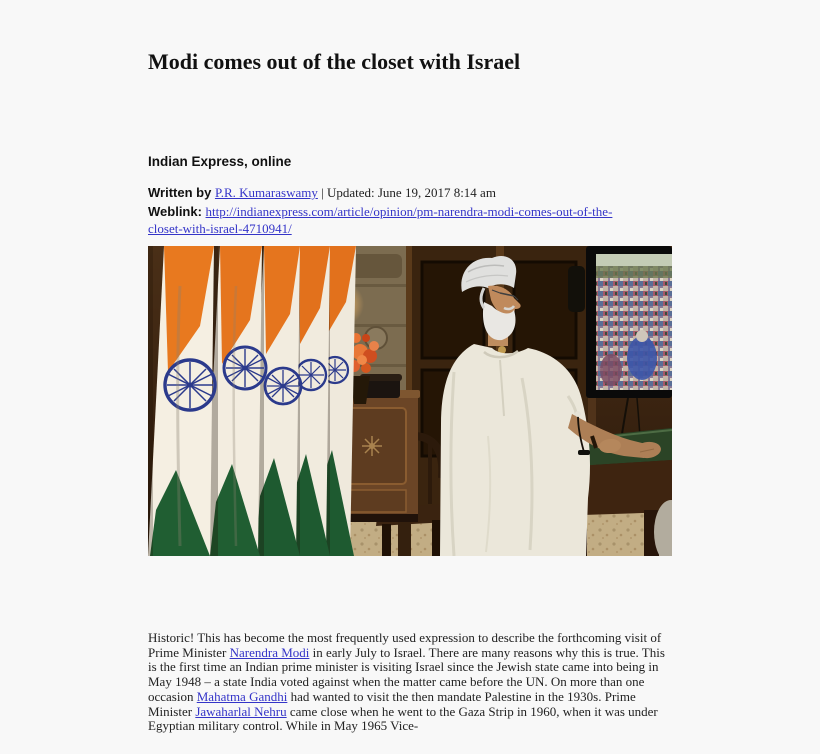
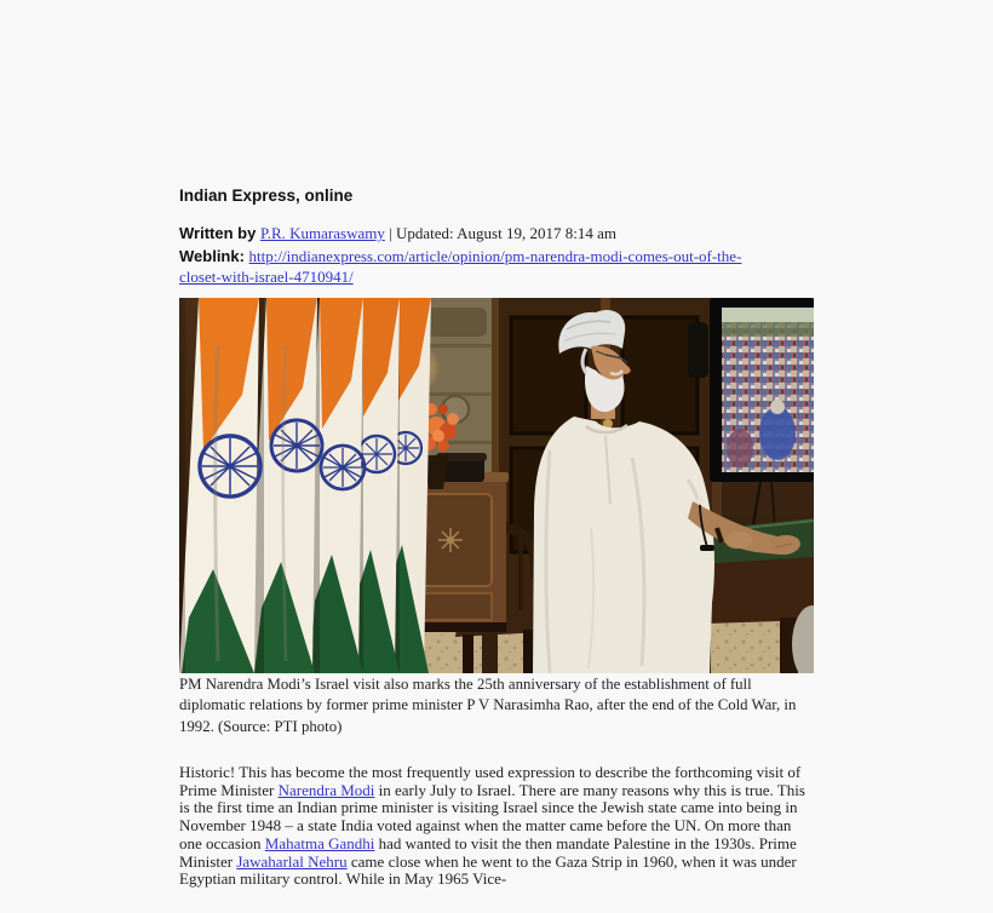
- Modi comes out of the closet with Israel
  Indian Express, online
- Written by P.R. Kumaraswamy | Updated: June 19, 2017 8:14 am
+ Written by P.R. Kumaraswamy | Updated: August 19, 2017 8:14 am
  Weblink: http://indianexpress.com/article/opinion/pm-narendra-modi-comes-out-of-the-closet-with-israel-4710941/
+ PM Narendra Modi’s Israel visit also marks the 25th anniversary of the establishment of full diplomatic relations by former prime minister P V Narasimha Rao, after the end of the Cold War, in 1992. (Source: PTI photo)
- Historic! This has become the most frequently used expression to describe the forthcoming visit of Prime Minister Narendra Modi in early July to Israel. There are many reasons why this is true. This is the first time an Indian prime minister is visiting Israel since the Jewish state came into being in May 1948 – a state India voted against when the matter came before the UN. On more than one occasion Mahatma Gandhi had wanted to visit the then mandate Palestine in the 1930s. Prime Minister Jawaharlal Nehru came close when he went to the Gaza Strip in 1960, when it was under Egyptian military control. While in May 1965 Vice-
+ Historic! This has become the most frequently used expression to describe the forthcoming visit of Prime Minister Narendra Modi in early July to Israel. There are many reasons why this is true. This is the first time an Indian prime minister is visiting Israel since the Jewish state came into being in November 1948 – a state India voted against when the matter came before the UN. On more than one occasion Mahatma Gandhi had wanted to visit the then mandate Palestine in the 1930s. Prime Minister Jawaharlal Nehru came close when he went to the Gaza Strip in 1960, when it was under Egyptian military control. While in May 1965 Vice-
